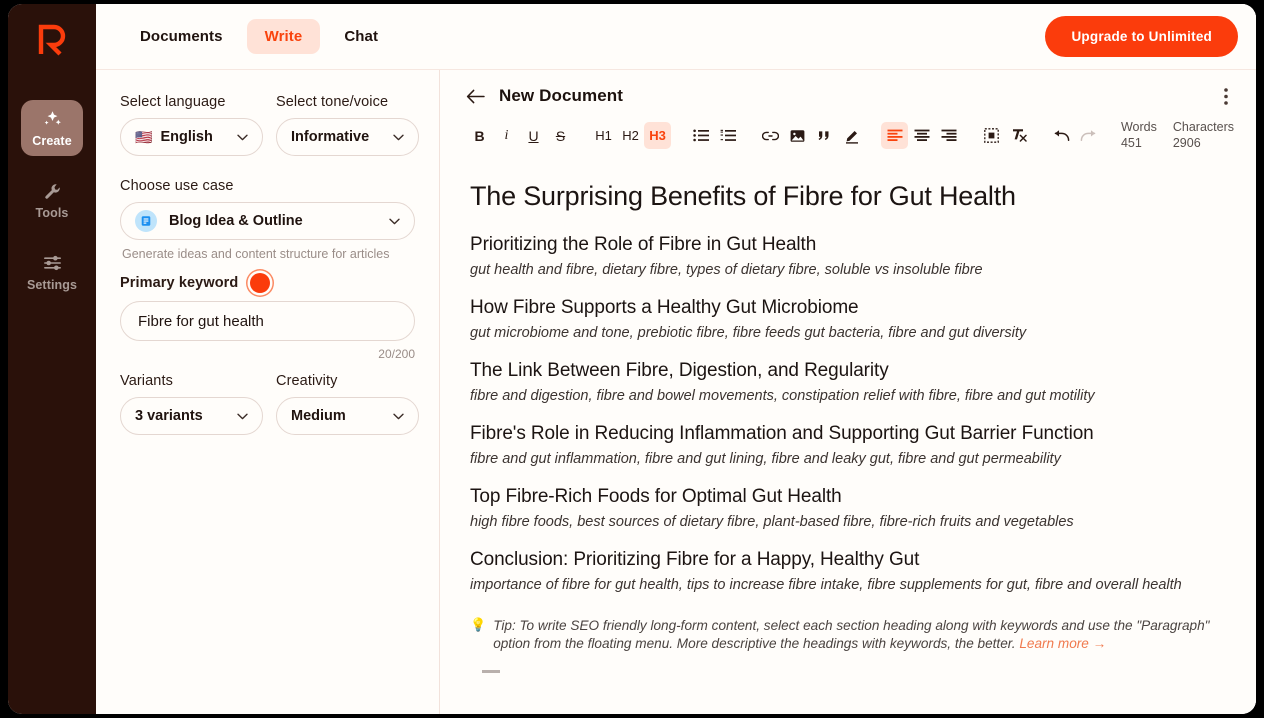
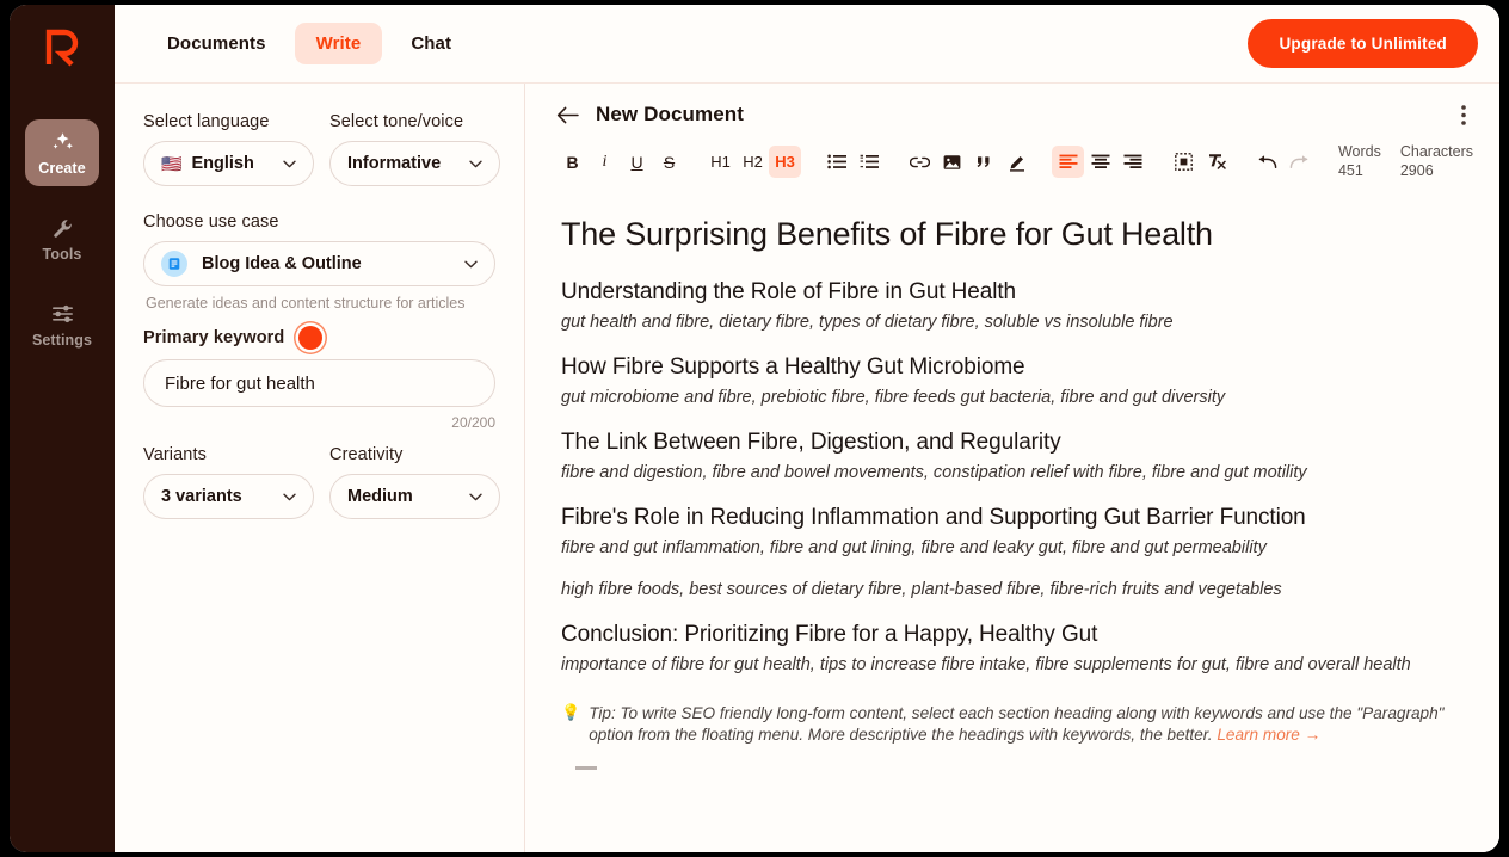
  Create
  Tools
  Settings
  Documents
  Write
  Chat
  Upgrade to Unlimited
  Select language
  🇺🇸
  English
  Select tone/voice
  Informative
  Choose use case
  Blog Idea & Outline
  Generate ideas and content structure for articles
  Primary keyword
  Fibre for gut health
  20/200
  Variants
  3 variants
  Creativity
  Medium
  New Document
  B
  i
  U
  S
  H1
  H2
  H3
  Words
  451
  Characters
  2906
  The Surprising Benefits of Fibre for Gut Health
- Prioritizing the Role of Fibre in Gut Health
+ Understanding the Role of Fibre in Gut Health
  gut health and fibre, dietary fibre, types of dietary fibre, soluble vs insoluble fibre
  How Fibre Supports a Healthy Gut Microbiome
- gut microbiome and tone, prebiotic fibre, fibre feeds gut bacteria, fibre and gut diversity
+ gut microbiome and fibre, prebiotic fibre, fibre feeds gut bacteria, fibre and gut diversity
  The Link Between Fibre, Digestion, and Regularity
  fibre and digestion, fibre and bowel movements, constipation relief with fibre, fibre and gut motility
  Fibre's Role in Reducing Inflammation and Supporting Gut Barrier Function
  fibre and gut inflammation, fibre and gut lining, fibre and leaky gut, fibre and gut permeability
- Top Fibre-Rich Foods for Optimal Gut Health
  high fibre foods, best sources of dietary fibre, plant-based fibre, fibre-rich fruits and vegetables
  Conclusion: Prioritizing Fibre for a Happy, Healthy Gut
  importance of fibre for gut health, tips to increase fibre intake, fibre supplements for gut, fibre and overall health
  💡
  Tip: To write SEO friendly long-form content, select each section heading along with keywords and use the "Paragraph" option from the floating menu. More descriptive the headings with keywords, the better. Learn more →
